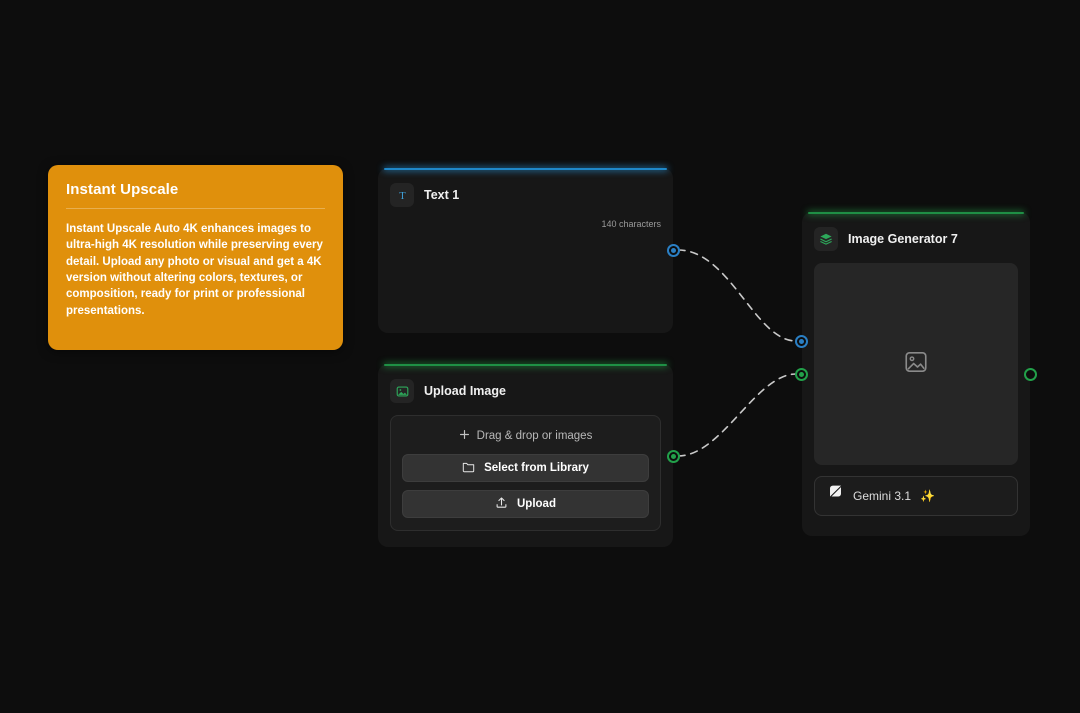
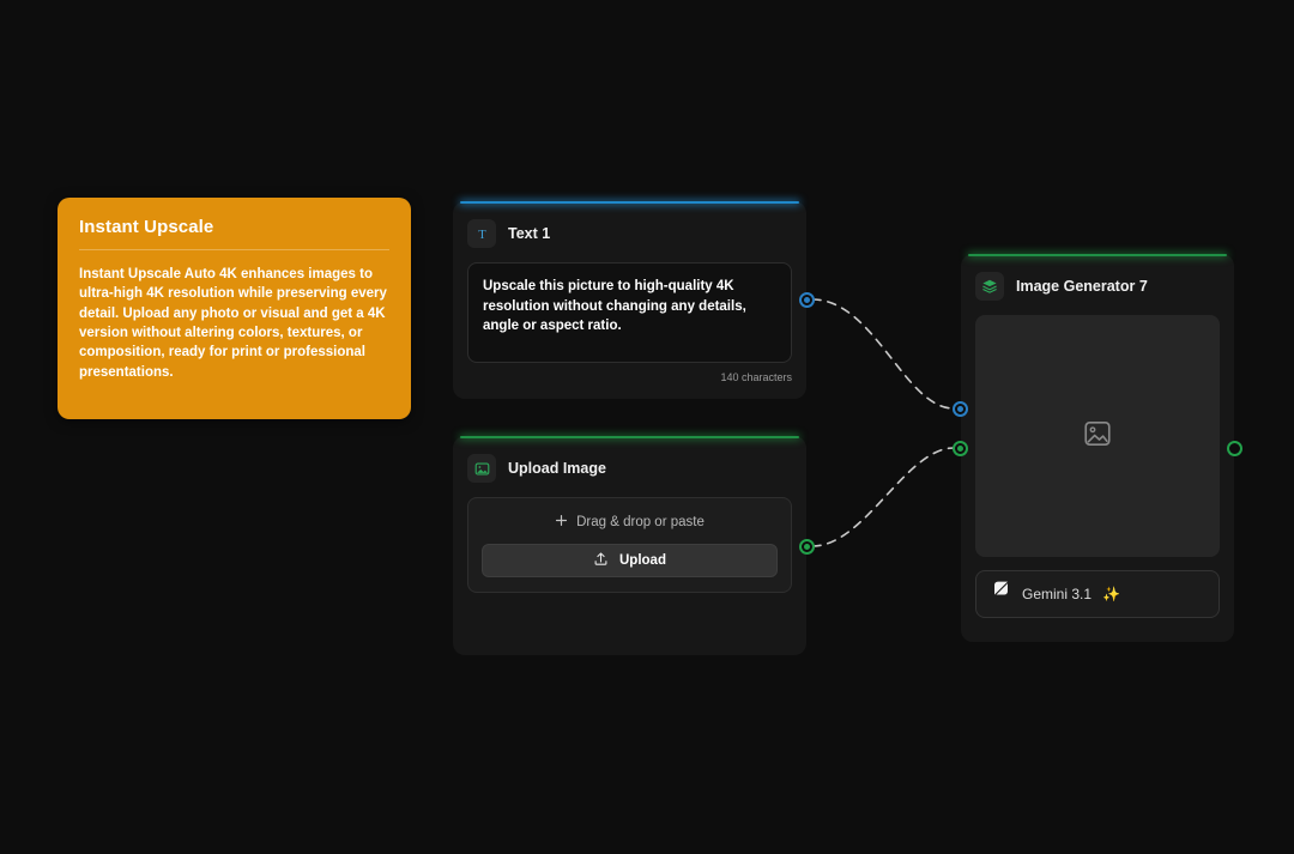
  Instant Upscale
  Instant Upscale Auto 4K enhances images to ultra-high 4K resolution while preserving every detail. Upload any photo or visual and get a 4K version without altering colors, textures, or composition, ready for print or professional presentations.
  T
  Text 1
+ Upscale this picture to high-quality 4K resolution without changing any details, angle or aspect ratio.
  140 characters
  Upload Image
- Drag & drop or images
+ Drag & drop or paste
- Select from Library
  Upload
  Image Generator 7
  Gemini 3.1
  ✨
